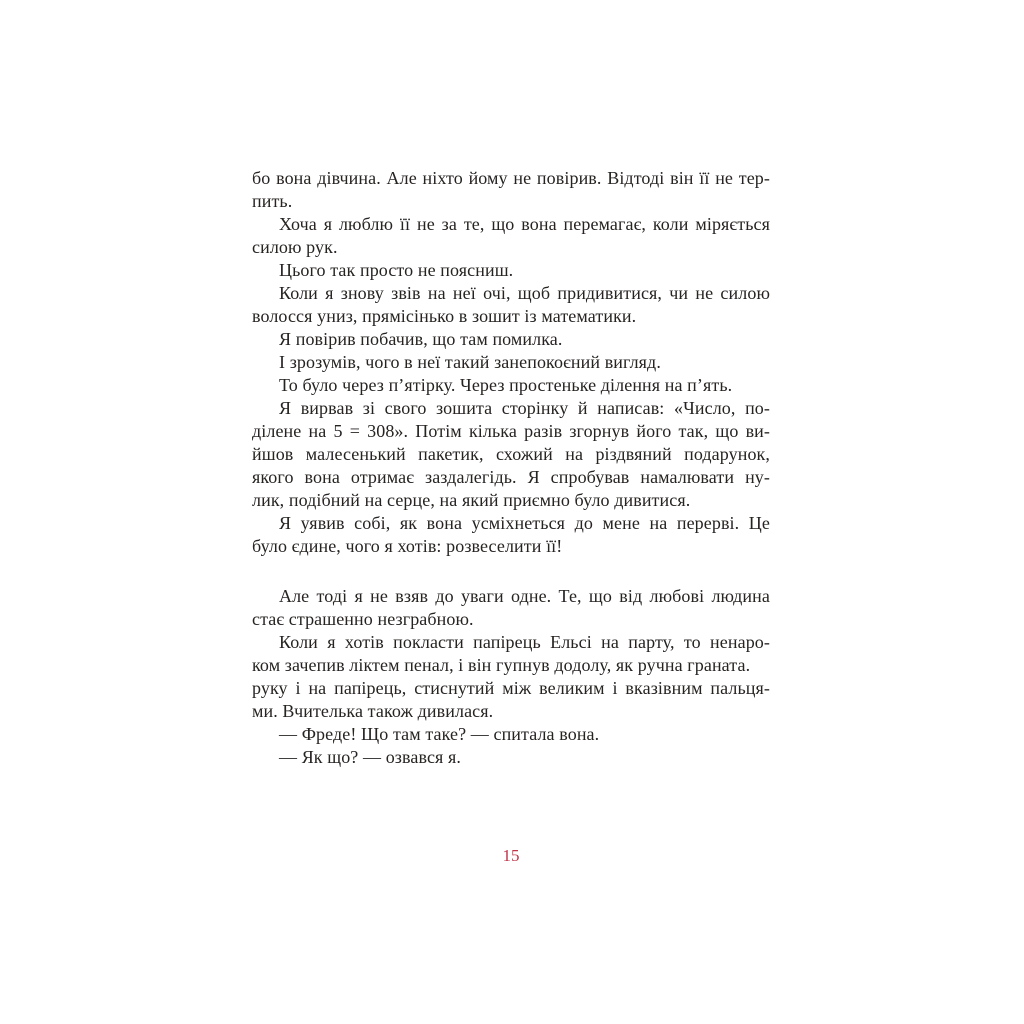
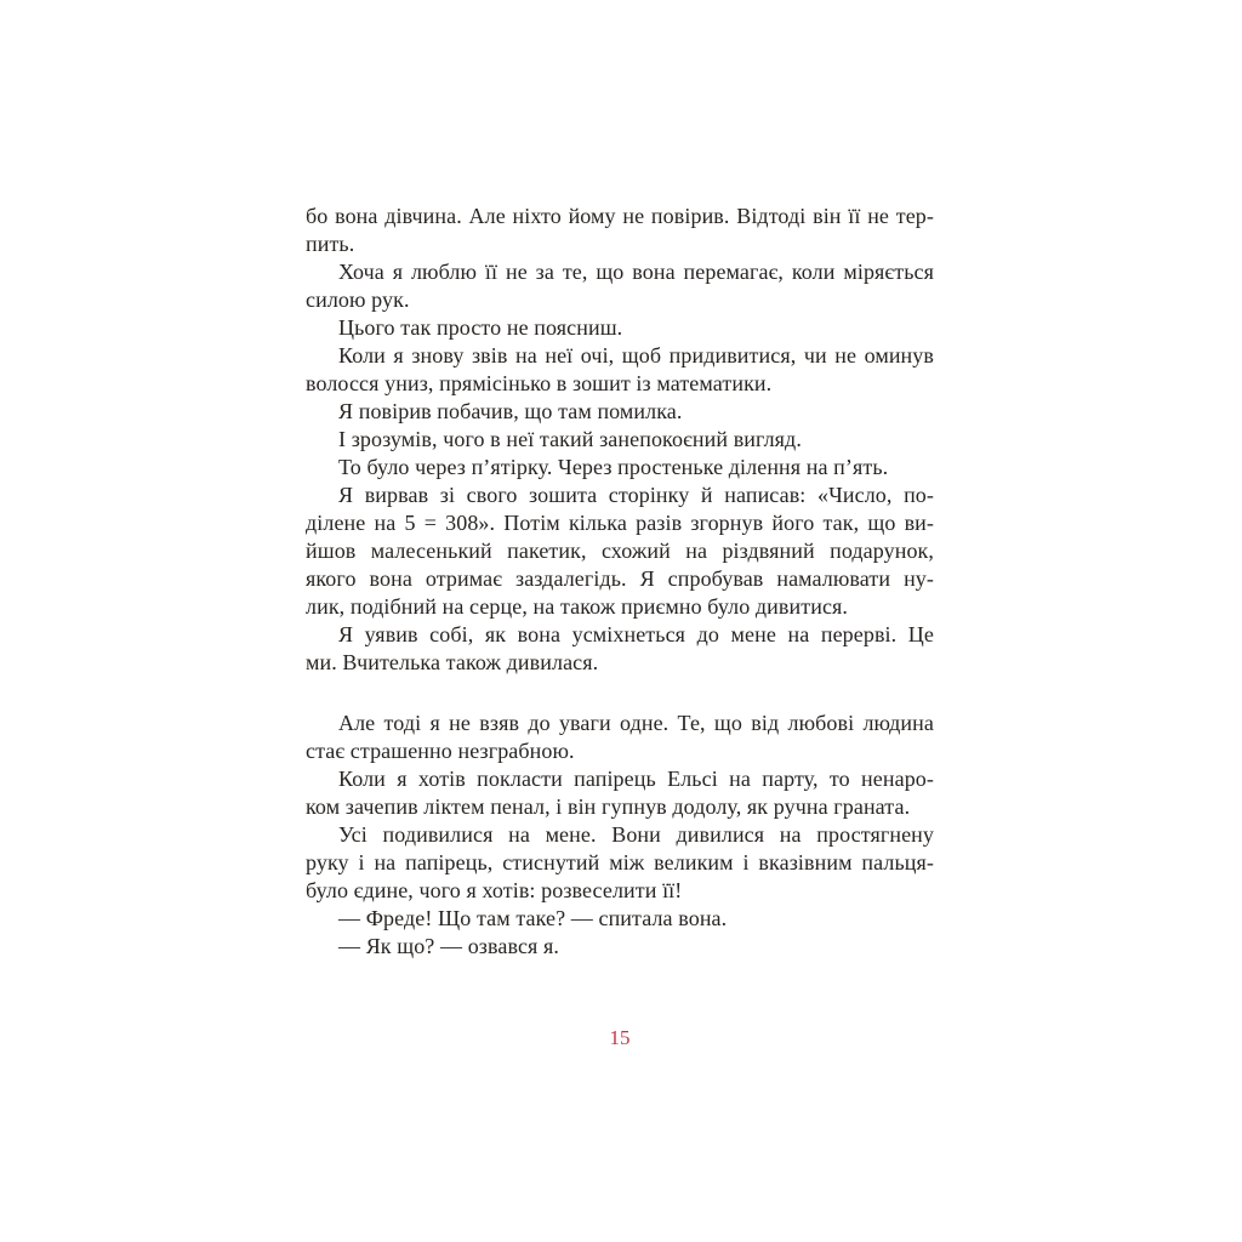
  бо вона дівчина. Але ніхто йому не повірив. Відтоді він її не тер-
  пить.
  Хоча я люблю її не за те, що вона перемагає, коли міряється
  силою рук.
  Цього так просто не поясниш.
- Коли я знову звів на неї очі, щоб придивитися, чи не силою
+ Коли я знову звів на неї очі, щоб придивитися, чи не оминув
  волосся униз, прямісінько в зошит із математики.
  Я повірив побачив, що там помилка.
  І зрозумів, чого в неї такий занепокоєний вигляд.
  То було через п’ятірку. Через простеньке ділення на п’ять.
  Я вирвав зі свого зошита сторінку й написав: «Число, по-
  ділене на 5 = 308». Потім кілька разів згорнув його так, що ви-
  йшов малесенький пакетик, схожий на різдвяний подарунок,
  якого вона отримає заздалегідь. Я спробував намалювати ну-
- лик, подібний на серце, на який приємно було дивитися.
+ лик, подібний на серце, на також приємно було дивитися.
  Я уявив собі, як вона усміхнеться до мене на перерві. Це
- було єдине, чого я хотів: розвеселити її!
+ ми. Вчителька також дивилася.
  Але тоді я не взяв до уваги одне. Те, що від любові людина
  стає страшенно незграбною.
  Коли я хотів покласти папірець Ельсі на парту, то ненаро-
  ком зачепив ліктем пенал, і він гупнув додолу, як ручна граната.
+ Усі подивилися на мене. Вони дивилися на простягнену
  руку і на папірець, стиснутий між великим і вказівним пальця-
- ми. Вчителька також дивилася.
+ було єдине, чого я хотів: розвеселити її!
  — Фреде! Що там таке? — спитала вона.
  — Як що? — озвався я.
  15
